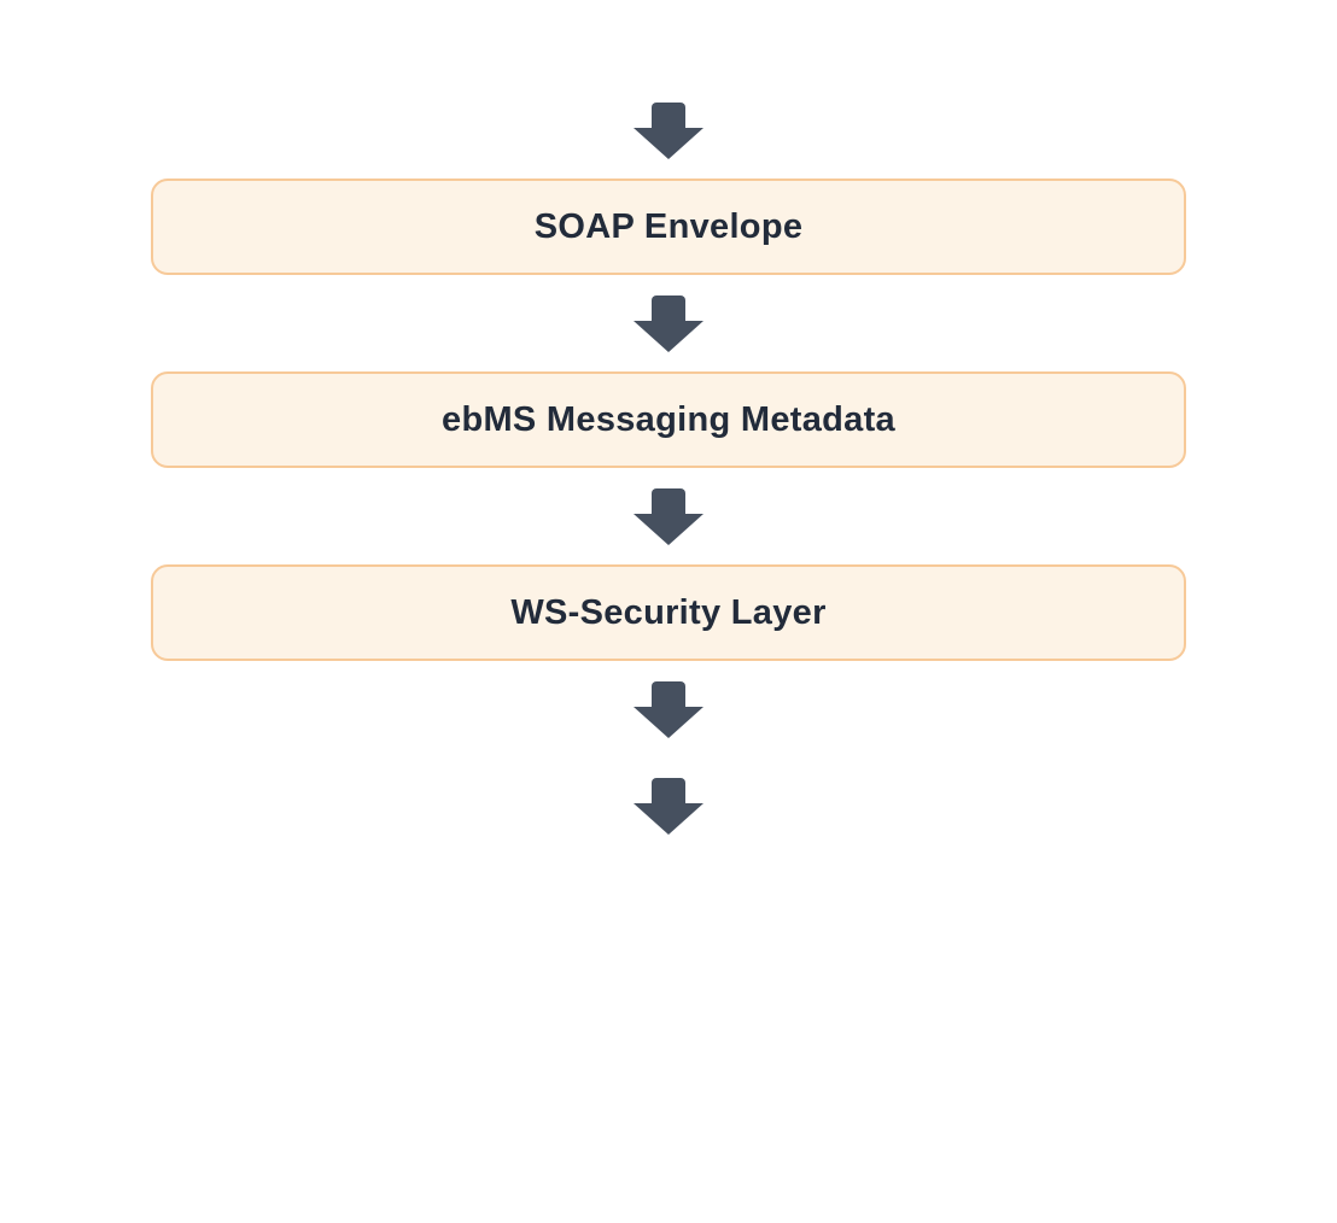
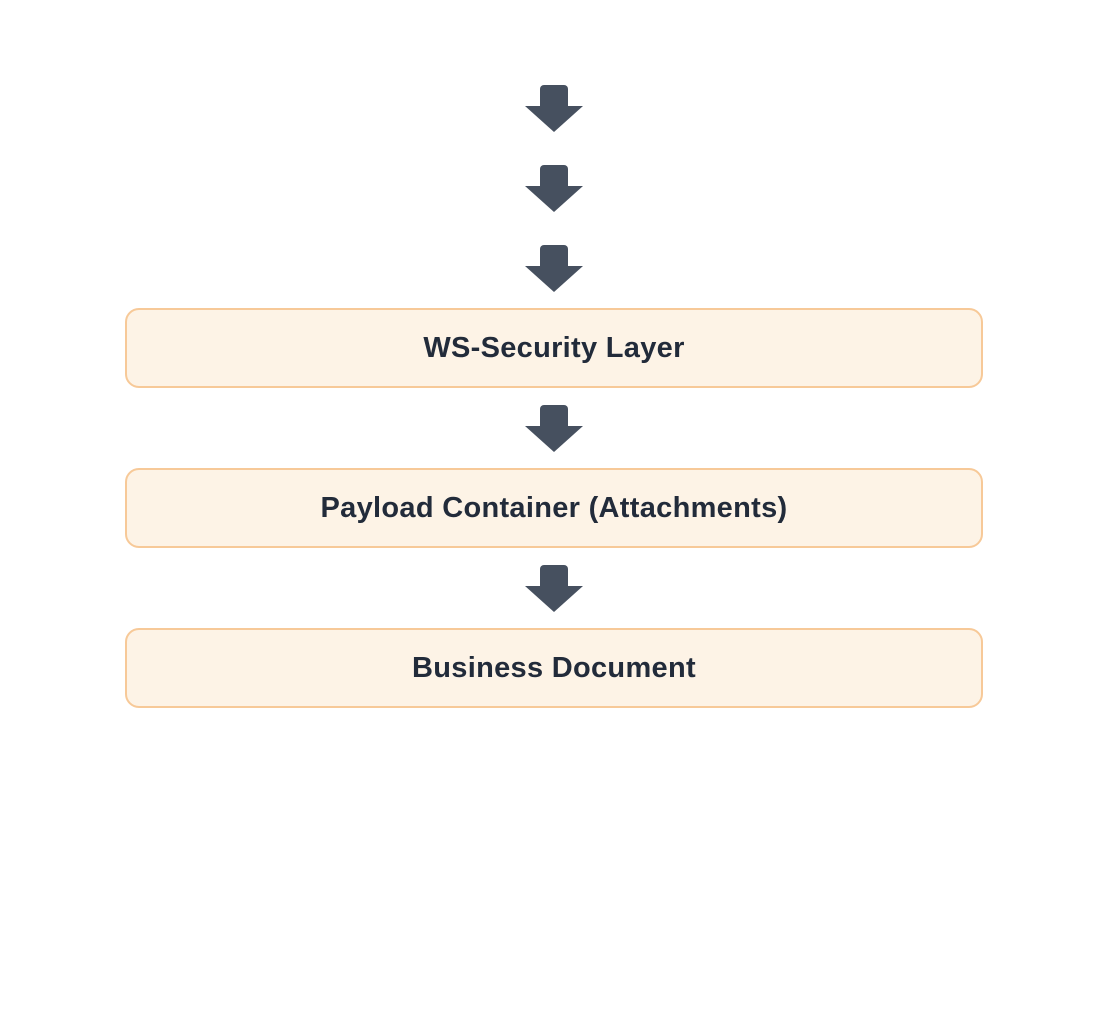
- SOAP Envelope
- ebMS Messaging Metadata
  WS-Security Layer
+ Payload Container (Attachments)
+ Business Document
